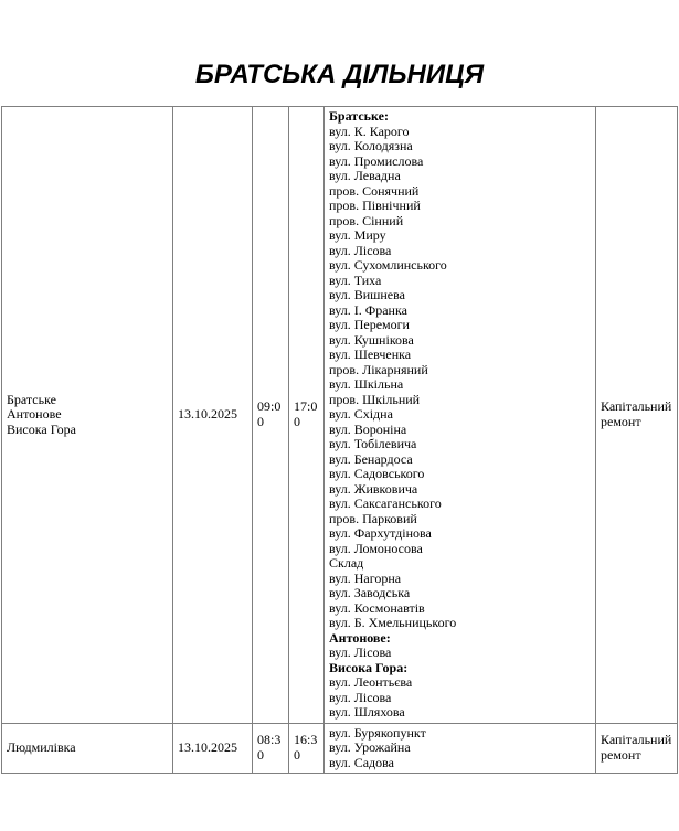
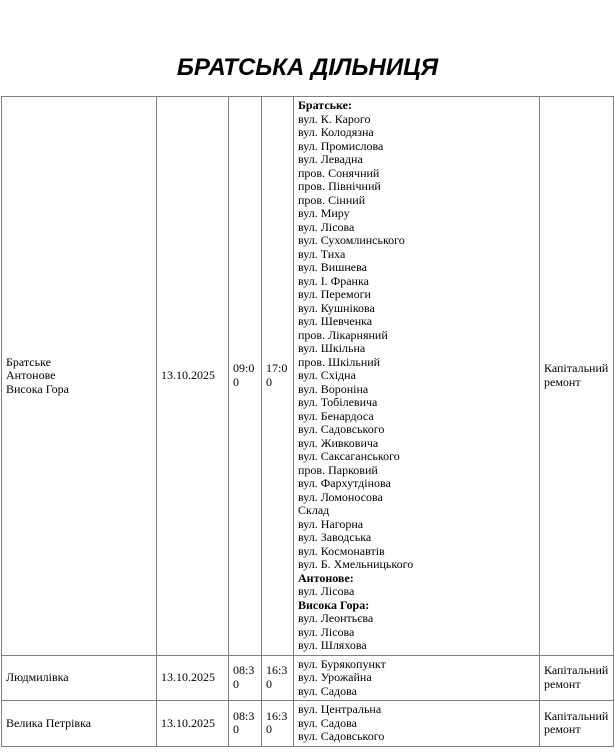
  БРАТСЬКА ДІЛЬНИЦЯ
  БратськеАнтоновеВисока Гора	13.10.2025	09:00	17:00	Братське:вул. К. Кароговул. Колодязнавул. Промисловавул. Леваднапров. Сонячнийпров. Північнийпров. Сіннийвул. Мирувул. Лісовавул. Сухомлинськоговул. Тихавул. Вишневавул. І. Франкавул. Перемогивул. Кушніковавул. Шевченкапров. Лікарнянийвул. Шкільнапров. Шкільнийвул. Східнавул. Воронінавул. Тобілевичавул. Бенардосавул. Садовськоговул. Живковичавул. Саксаганськогопров. Парковийвул. Фархутдіновавул. ЛомоносоваСкладвул. Нагорнавул. Заводськавул. Космонавтіввул. Б. ХмельницькогоАнтонове:вул. ЛісоваВисока Гора:вул. Леонтьєвавул. Лісовавул. Шляхова	Капітальний ремонт
  Людмилівка	13.10.2025	08:30	16:30	вул. Бурякопунктвул. Урожайнавул. Садова	Капітальний ремонт
+ Велика Петрівка	13.10.2025	08:30	16:30	вул. Центральнавул. Садовавул. Садовського	Капітальний ремонт
